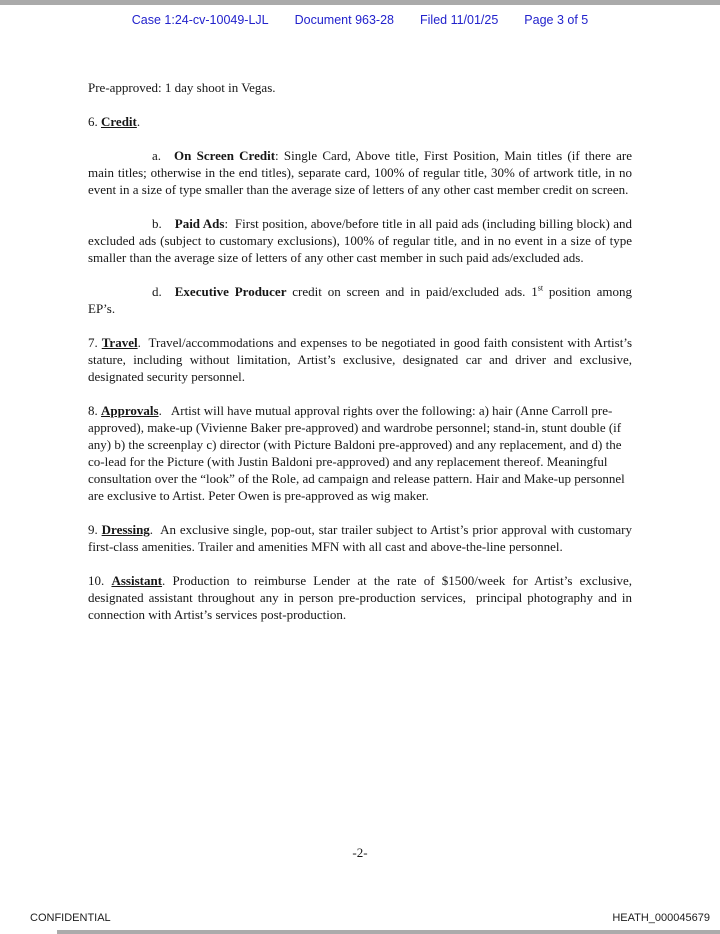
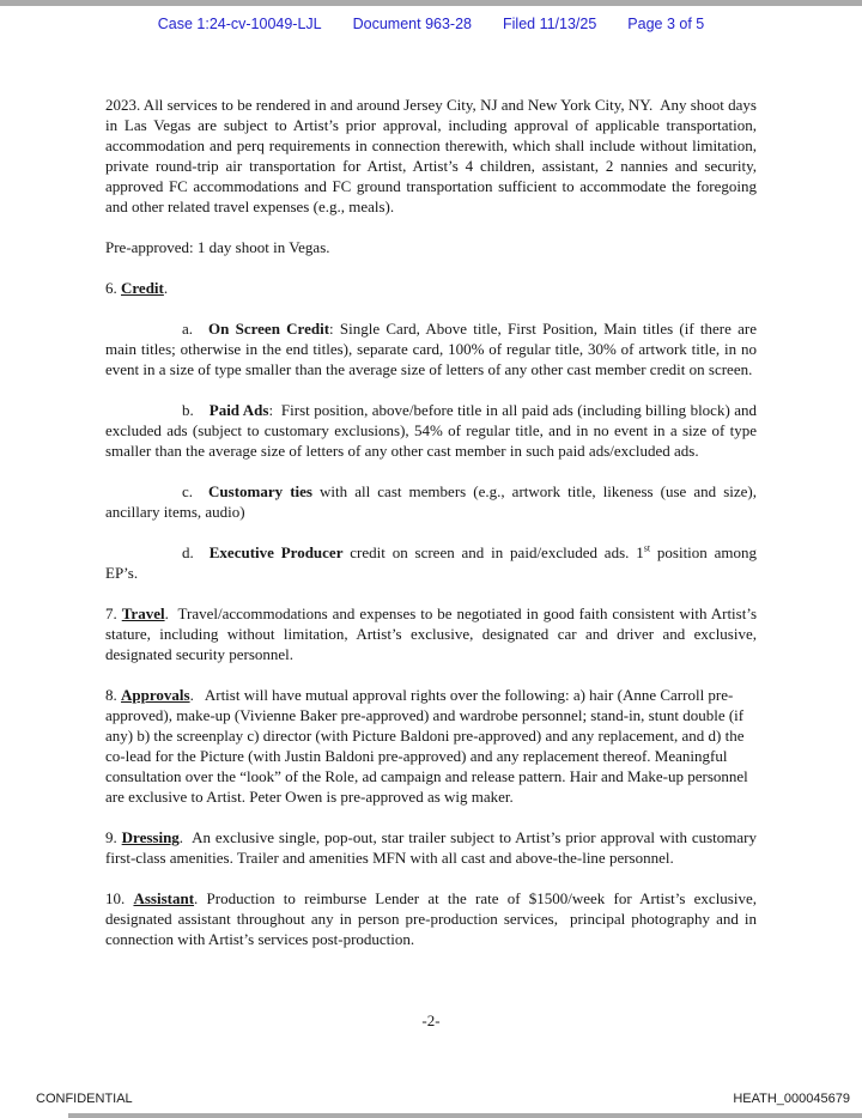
  Case 1:24-cv-10049-LJL
  Document 963-28
- Filed 11/01/25
+ Filed 11/13/25
  Page 3 of 5
+ 2023. All services to be rendered in and around Jersey City, NJ and New York City, NY. Any shoot days in Las Vegas are subject to Artist’s prior approval, including approval of applicable transportation, accommodation and perq requirements in connection therewith, which shall include without limitation, private round-trip air transportation for Artist, Artist’s 4 children, assistant, 2 nannies and security, approved FC accommodations and FC ground transportation sufficient to accommodate the foregoing and other related travel expenses (e.g., meals).
  Pre-approved: 1 day shoot in Vegas.
  6. Credit.
  a. On Screen Credit: Single Card, Above title, First Position, Main titles (if there are main titles; otherwise in the end titles), separate card, 100% of regular title, 30% of artwork title, in no event in a size of type smaller than the average size of letters of any other cast member credit on screen.
- b. Paid Ads: First position, above/before title in all paid ads (including billing block) and excluded ads (subject to customary exclusions), 100% of regular title, and in no event in a size of type smaller than the average size of letters of any other cast member in such paid ads/excluded ads.
+ b. Paid Ads: First position, above/before title in all paid ads (including billing block) and excluded ads (subject to customary exclusions), 54% of regular title, and in no event in a size of type smaller than the average size of letters of any other cast member in such paid ads/excluded ads.
+ c. Customary ties with all cast members (e.g., artwork title, likeness (use and size), ancillary items, audio)
  d. Executive Producer credit on screen and in paid/excluded ads. 1st position among EP’s.
  7. Travel. Travel/accommodations and expenses to be negotiated in good faith consistent with Artist’s stature, including without limitation, Artist’s exclusive, designated car and driver and exclusive, designated security personnel.
  8. Approvals. Artist will have mutual approval rights over the following: a) hair (Anne Carroll pre-approved), make-up (Vivienne Baker pre-approved) and wardrobe personnel; stand-in, stunt double (if any) b) the screenplay c) director (with Picture Baldoni pre-approved) and any replacement, and d) the co-lead for the Picture (with Justin Baldoni pre-approved) and any replacement thereof. Meaningful consultation over the “look” of the Role, ad campaign and release pattern. Hair and Make-up personnel are exclusive to Artist. Peter Owen is pre-approved as wig maker.
  9. Dressing. An exclusive single, pop-out, star trailer subject to Artist’s prior approval with customary first-class amenities. Trailer and amenities MFN with all cast and above-the-line personnel.
  10. Assistant. Production to reimburse Lender at the rate of $1500/week for Artist’s exclusive, designated assistant throughout any in person pre-production services, principal photography and in connection with Artist’s services post-production.
  -2-
  CONFIDENTIAL
  HEATH_000045679
